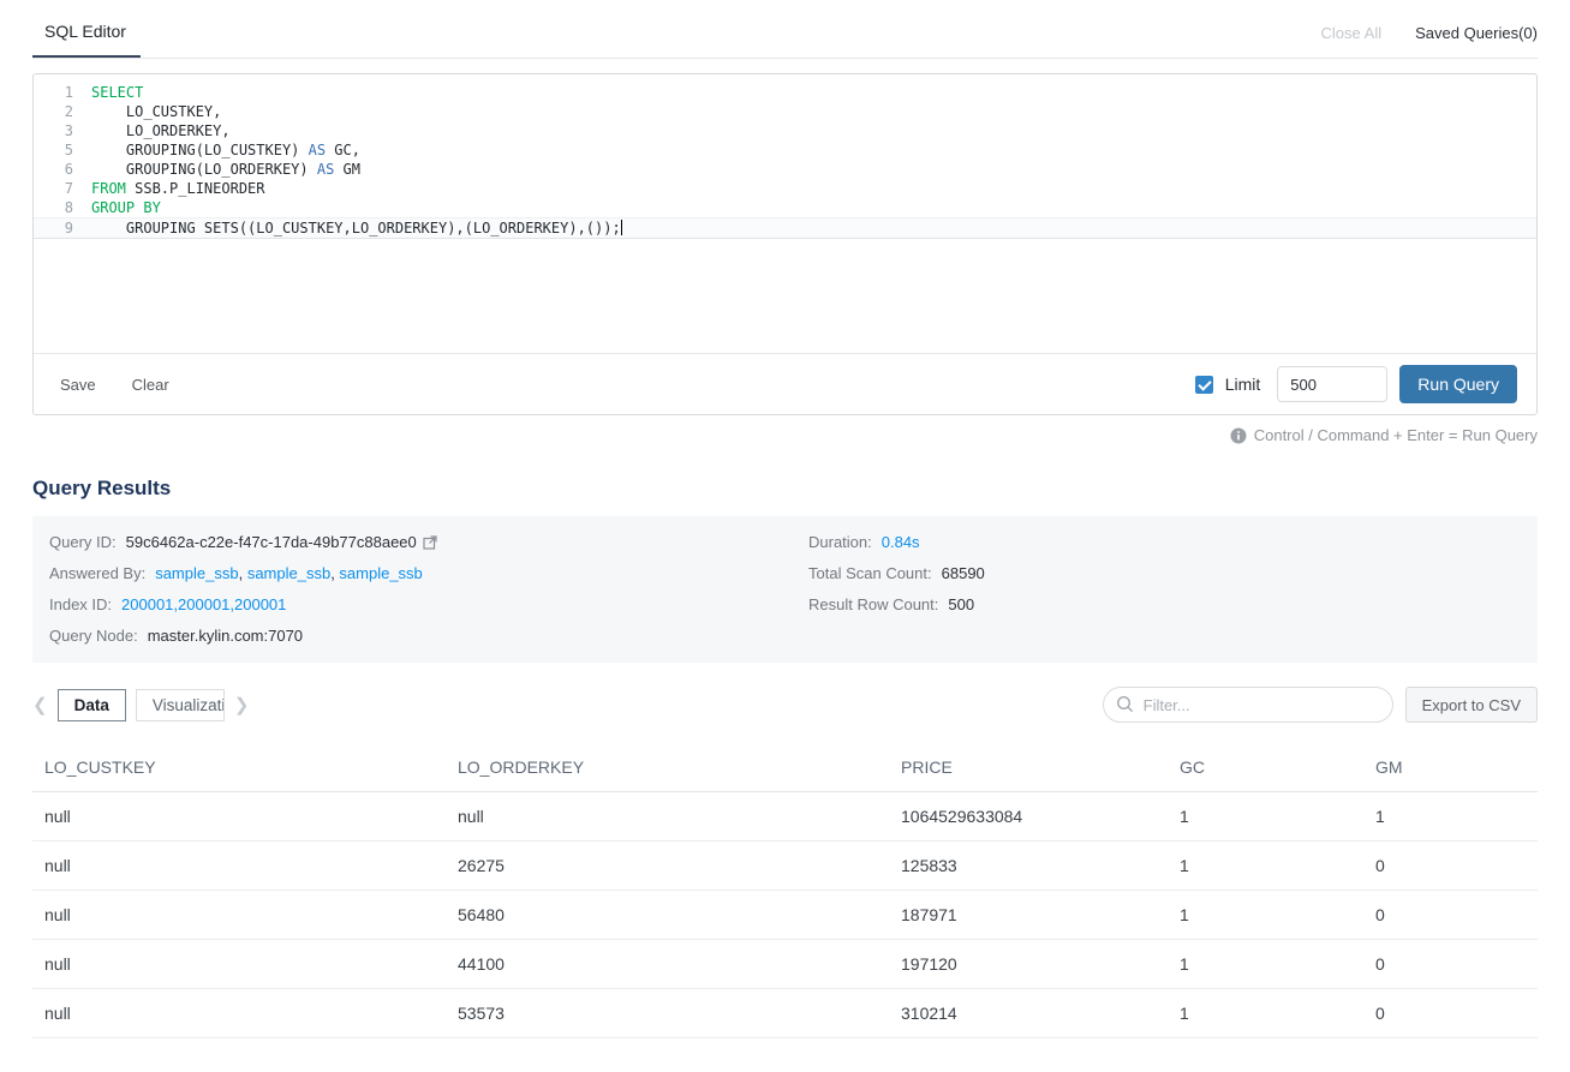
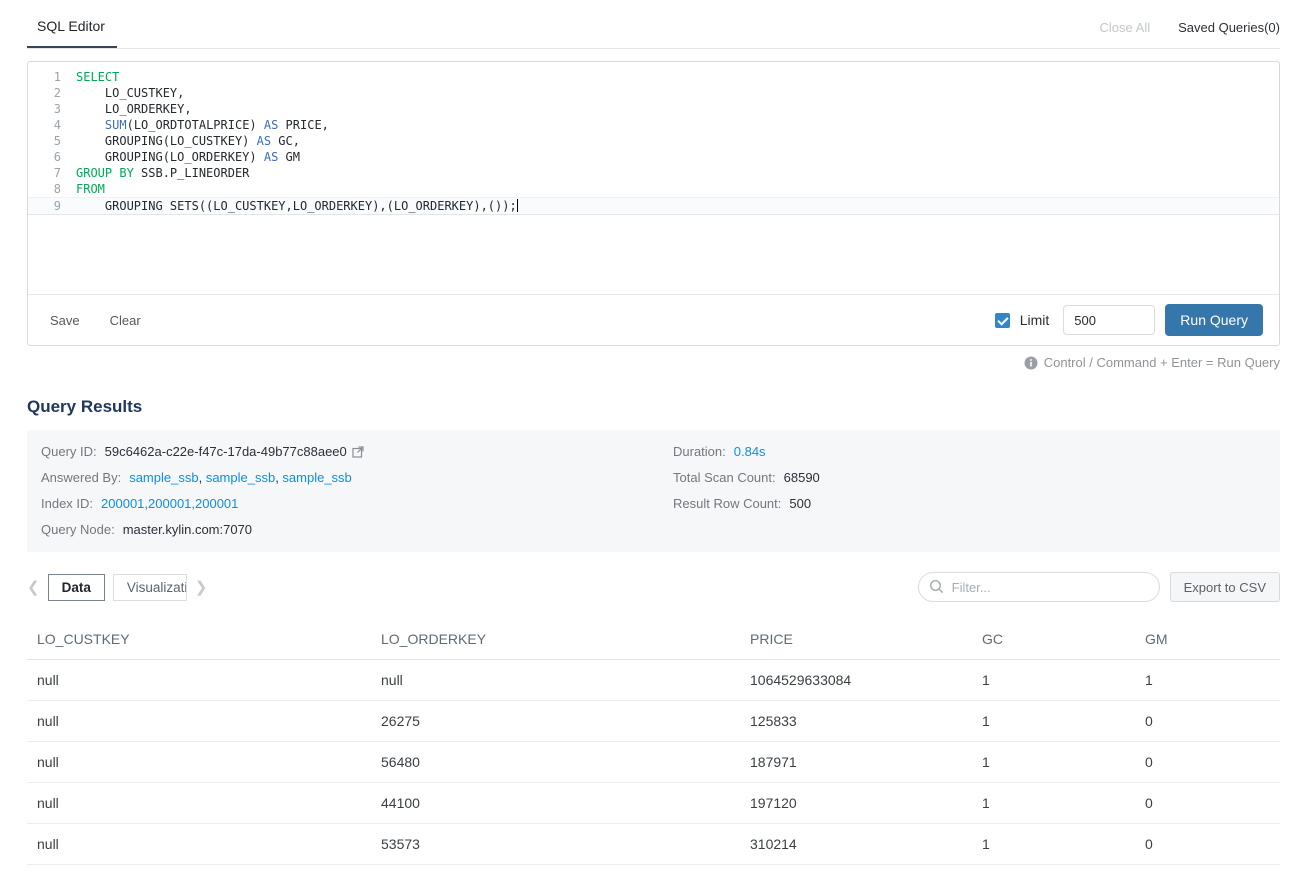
  SQL Editor
  Close All
  Saved Queries(0)
  1
  SELECT
  2
  LO_CUSTKEY,
  3
  LO_ORDERKEY,
+ 4
+ SUM(LO_ORDTOTALPRICE) AS PRICE,
  5
  GROUPING(LO_CUSTKEY) AS GC,
  6
  GROUPING(LO_ORDERKEY) AS GM
  7
- FROM SSB.P_LINEORDER
+ GROUP BY SSB.P_LINEORDER
  8
- GROUP BY
+ FROM
  9
  GROUPING SETS((LO_CUSTKEY,LO_ORDERKEY),(LO_ORDERKEY),());
  Save
  Clear
  Limit
  500
  Run Query
  Control / Command + Enter = Run Query
  Query Results
  Query ID:
  59c6462a-c22e-f47c-17da-49b77c88aee0
  Answered By:
  sample_ssb, sample_ssb, sample_ssb
  Index ID:
  200001,200001,200001
  Query Node:
  master.kylin.com:7070
  Duration:
  0.84s
  Total Scan Count:
  68590
  Result Row Count:
  500
  ❮︎
  Data
  Visualizati
  ❯︎
  Filter...
  Export to CSV
  LO_CUSTKEY	LO_ORDERKEY	PRICE	GC	GM
  null	null	1064529633084	1	1
  null	26275	125833	1	0
  null	56480	187971	1	0
  null	44100	197120	1	0
  null	53573	310214	1	0
